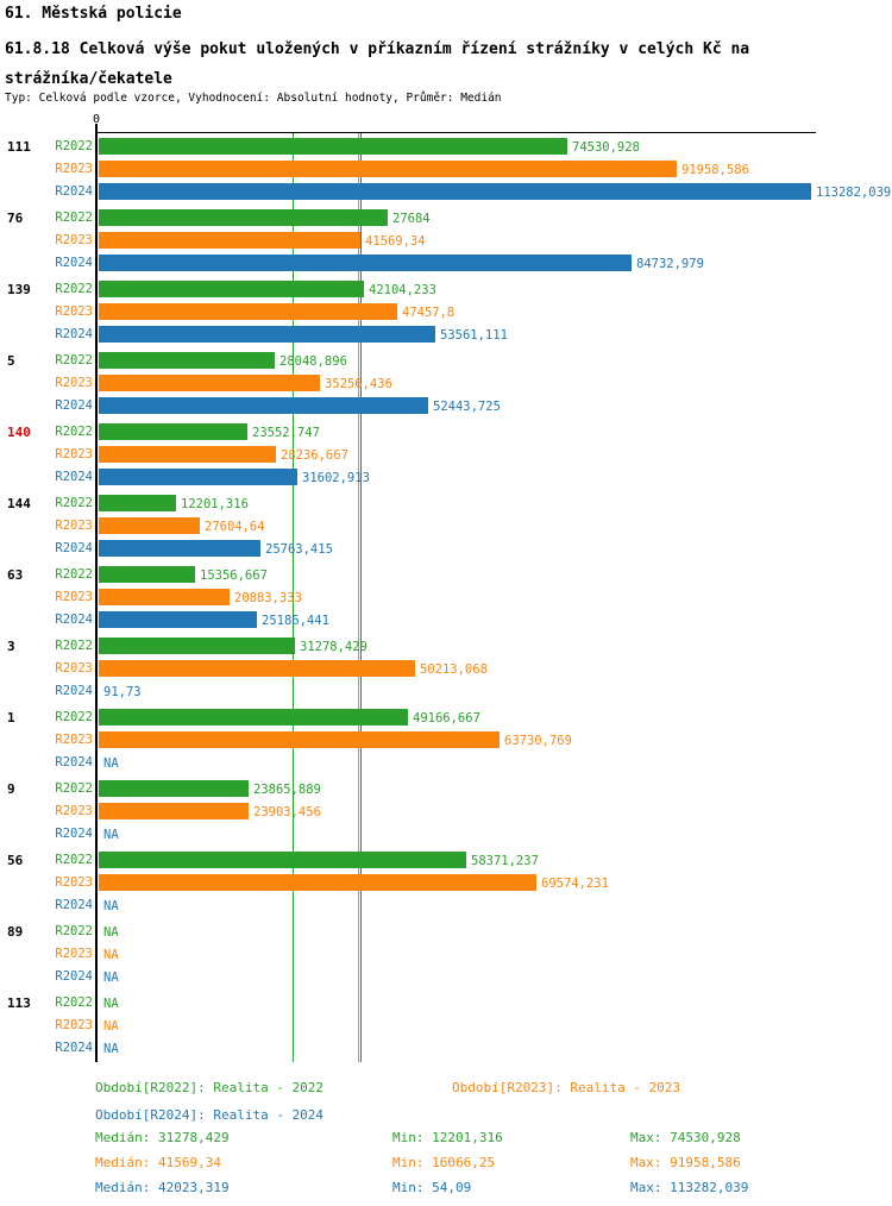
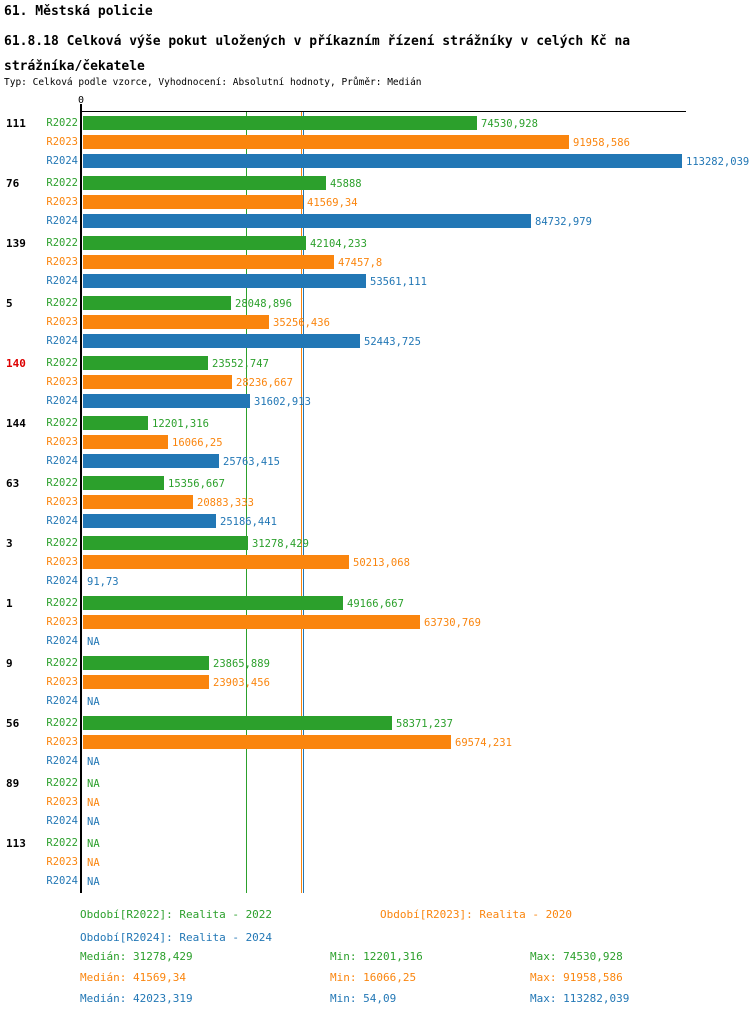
  61. Městská policie
  61.8.18 Celková výše pokut uložených v příkazním řízení strážníky v celých Kč na
  strážníka/čekatele
  Typ: Celková podle vzorce, Vyhodnocení: Absolutní hodnoty, Průměr: Medián
  0
  111
  R2022
  74530,928
  R2023
  91958,586
  R2024
  113282,039
  76
  R2022
- 27684
+ 45888
  R2023
  41569,34
  R2024
  84732,979
  139
  R2022
  42104,233
  R2023
  47457,8
  R2024
  53561,111
  5
  R2022
  28048,896
  R2023
  35256,436
  R2024
  52443,725
  140
  R2022
  23552,747
  R2023
  28236,667
  R2024
  31602,913
  144
  R2022
  12201,316
  R2023
- 27604,64
+ 16066,25
  R2024
  25763,415
  63
  R2022
  15356,667
  R2023
  20883,333
  R2024
  25186,441
  3
  R2022
  31278,429
  R2023
  50213,068
  R2024
  91,73
  1
  R2022
  49166,667
  R2023
  63730,769
  R2024
  NA
  9
  R2022
  23865,889
  R2023
  23903,456
  R2024
  NA
  56
  R2022
  58371,237
  R2023
  69574,231
  R2024
  NA
  89
  R2022
  NA
  R2023
  NA
  R2024
  NA
  113
  R2022
  NA
  R2023
  NA
  R2024
  NA
  Období[R2022]: Realita - 2022
- Období[R2023]: Realita - 2023
+ Období[R2023]: Realita - 2020
  Období[R2024]: Realita - 2024
  Medián: 31278,429
  Min: 12201,316
  Max: 74530,928
  Medián: 41569,34
  Min: 16066,25
  Max: 91958,586
  Medián: 42023,319
  Min: 54,09
  Max: 113282,039
